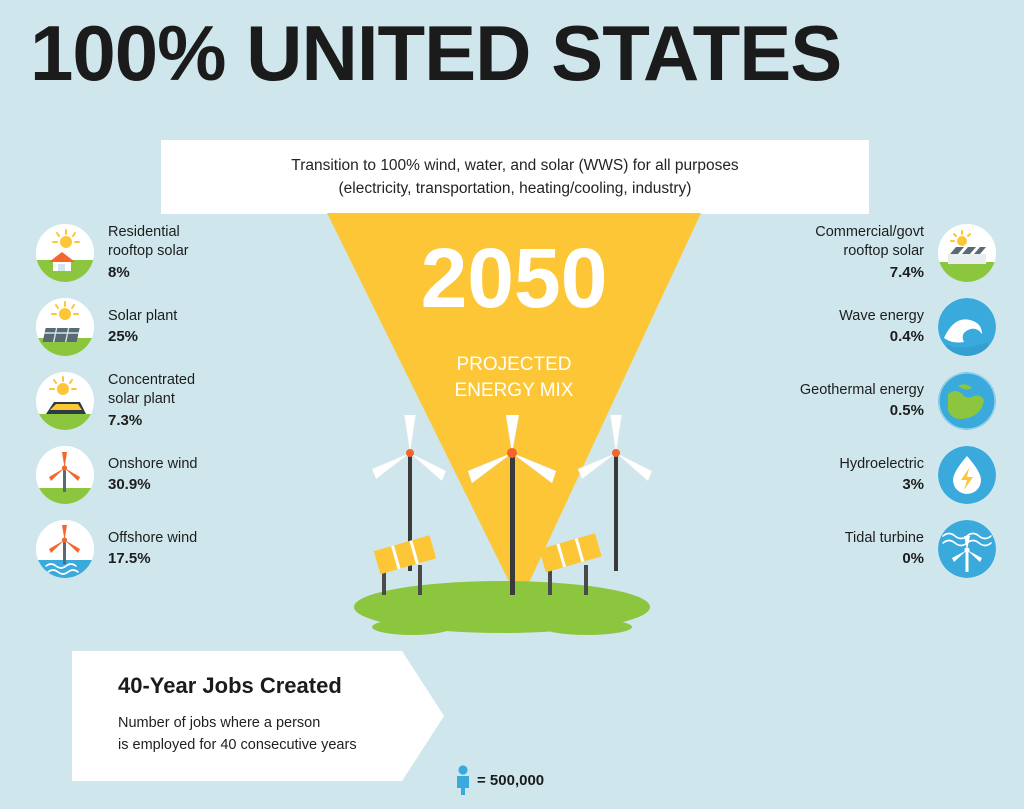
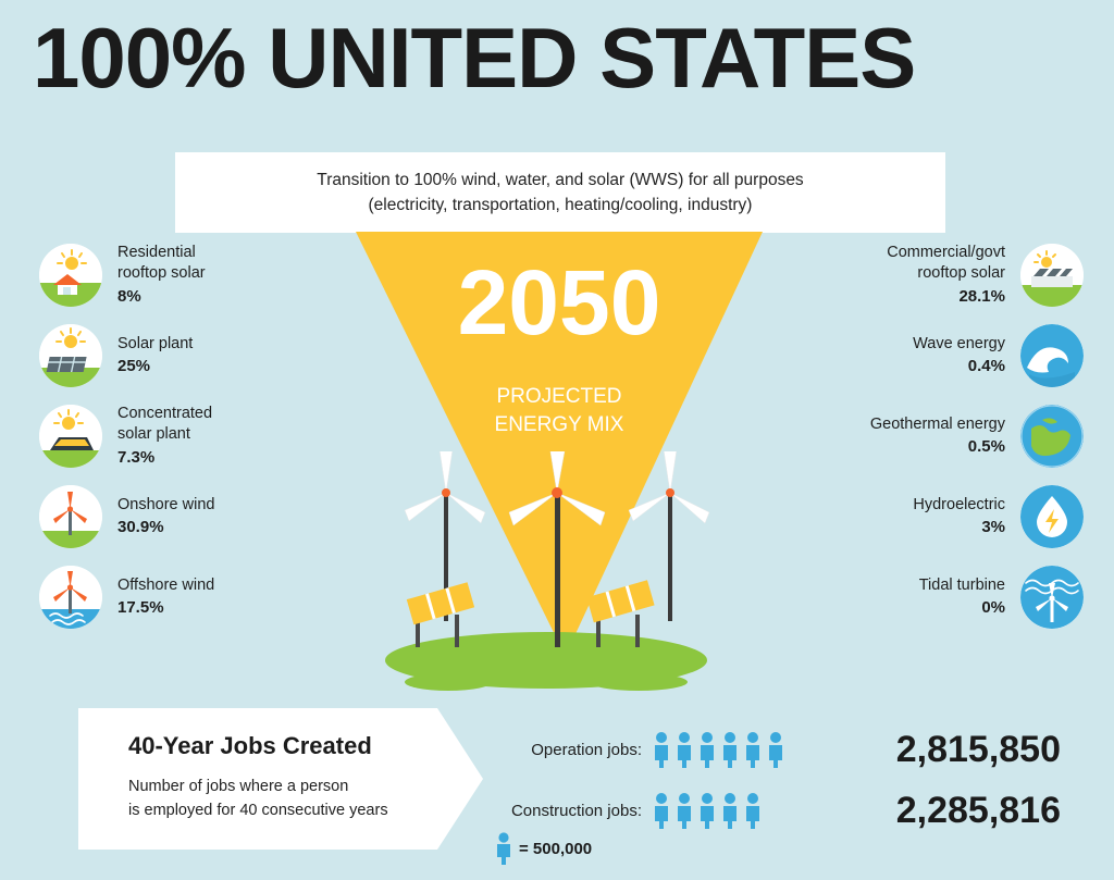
  100% UNITED STATES
  Transition to 100% wind, water, and solar (WWS) for all purposes
  (electricity, transportation, heating/cooling, industry)
  2050
  PROJECTED
  ENERGY MIX
  Residential
  rooftop solar
  8%
  Solar plant
  25%
  Concentrated
  solar plant
  7.3%
  Onshore wind
  30.9%
  Offshore wind
  17.5%
  Commercial/govt
  rooftop solar
- 7.4%
+ 28.1%
  Wave energy
  0.4%
  Geothermal energy
  0.5%
  Hydroelectric
  3%
  Tidal turbine
  0%
  40-Year Jobs Created
  Number of jobs where a person
  is employed for 40 consecutive years
+ Operation jobs:
+ 2,815,850
+ Construction jobs:
+ 2,285,816
  = 500,000
